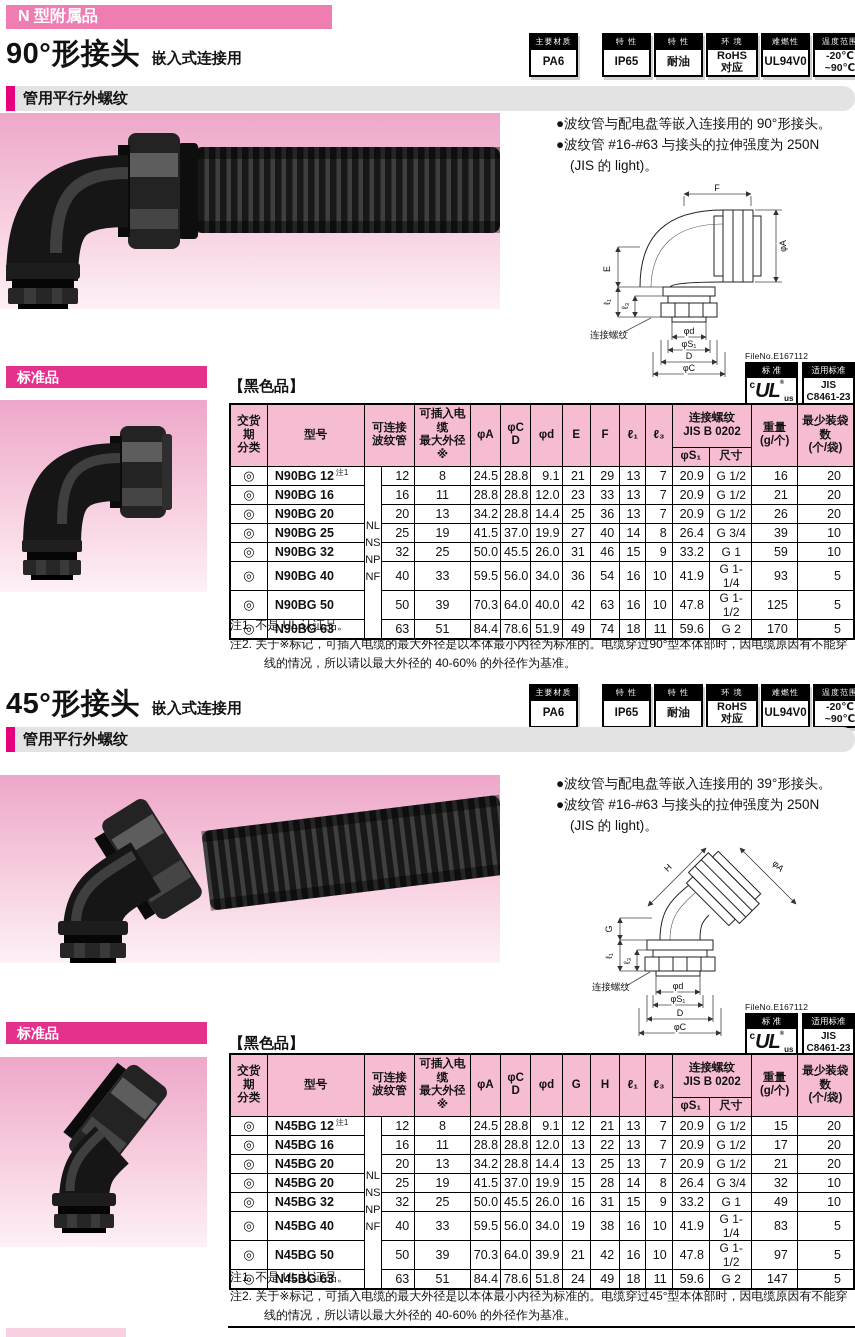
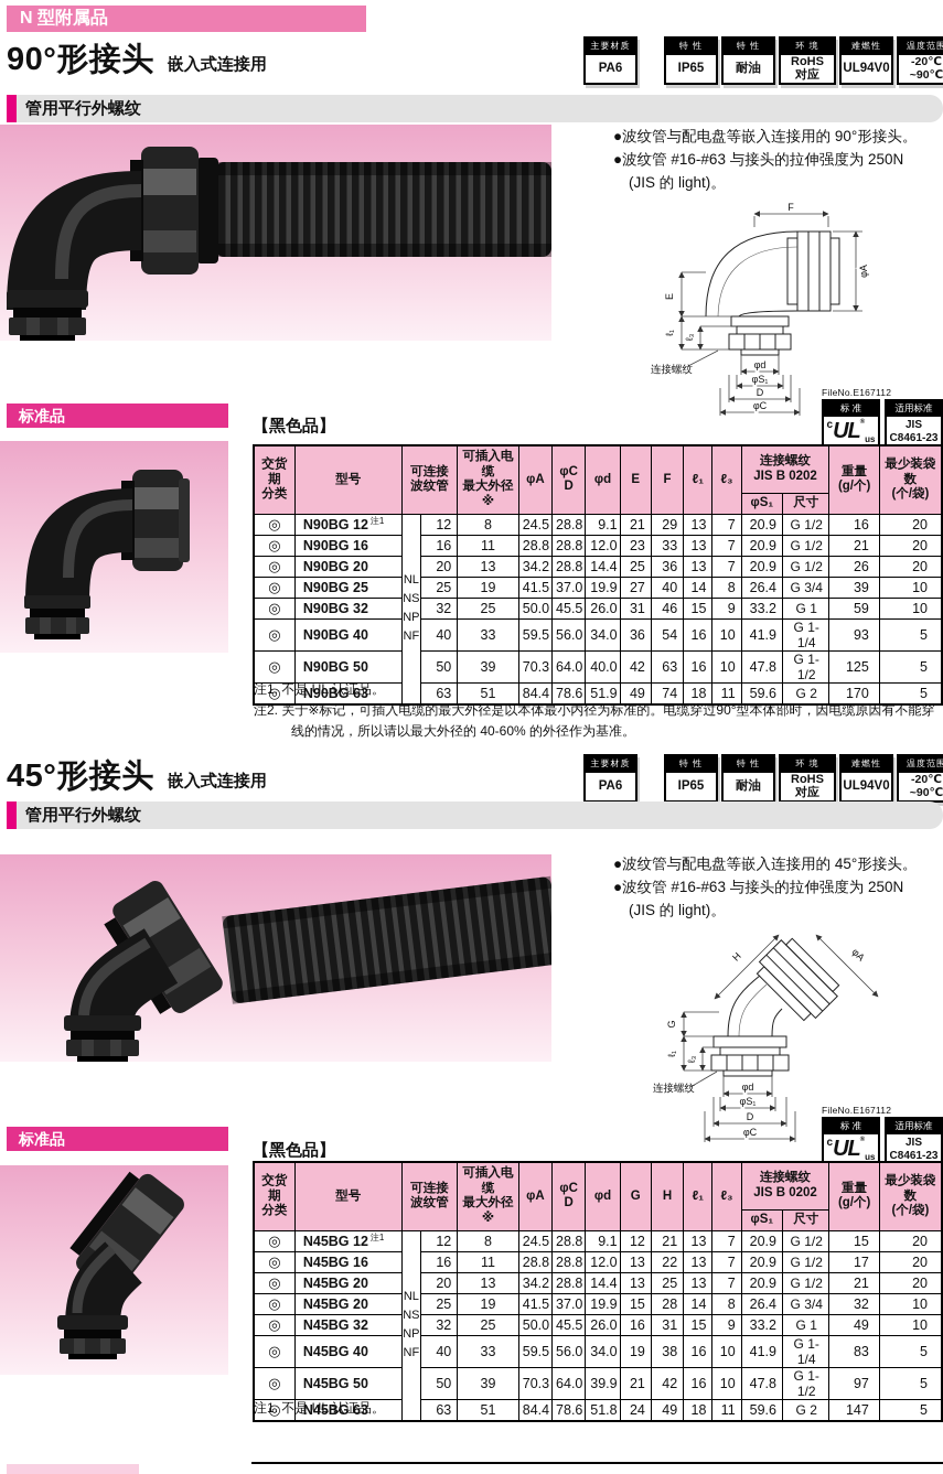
  N 型附属品
  90°形接头
  嵌入式连接用
  主要材质
  PA6
  特 性
  IP65
  特 性
  耐油
  环 境
  RoHS
  对应
  难燃性
  UL94V0
  温度范围
  -20℃
  ~90℃
  管用平行外螺纹
  ●波纹管与配电盘等嵌入连接用的 90°形接头。
  ●波纹管 #16-#63 与接头的拉伸强度为 250N
  (JIS 的 light)。
  F
  连接螺纹
  φd
  φS₁
  D
  φC
  FileNo.E167112
  标 准
  c
  UL
  us
  适用标准
  JIS
  C8461-23
  标准品
  【黑色品】
  交货期 分类	型号	可连接 波纹管	可插入电缆 最大外径 ※	φA	φC D	φd	E	F	ℓ₁	ℓ₃	连接螺纹 JIS B 0202	重量 (g/个)	最少装袋数 (个/袋)
  φS₁	尺寸
  ◎	N90BG 12 注1	NL NS NP NF	12	8	24.5	28.8	9.1	21	29	13	7	20.9	G 1/2	16	20
  ◎	N90BG 16	16	11	28.8	28.8	12.0	23	33	13	7	20.9	G 1/2	21	20
  ◎	N90BG 20	20	13	34.2	28.8	14.4	25	36	13	7	20.9	G 1/2	26	20
  ◎	N90BG 25	25	19	41.5	37.0	19.9	27	40	14	8	26.4	G 3/4	39	10
  ◎	N90BG 32	32	25	50.0	45.5	26.0	31	46	15	9	33.2	G 1	59	10
  ◎	N90BG 40	40	33	59.5	56.0	34.0	36	54	16	10	41.9	G 1-1/4	93	5
  ◎	N90BG 50	50	39	70.3	64.0	40.0	42	63	16	10	47.8	G 1-1/2	125	5
  ◎	N90BG 63	63	51	84.4	78.6	51.9	49	74	18	11	59.6	G 2	170	5
  注1. 不是 UL 认证品。
  注2. 关于※标记，可插入电缆的最大外径是以本体最小内径为标准的。电缆穿过90°型本体部时，因电缆原因有不能穿线的情况，所以请以最大外径的 40-60% 的外径作为基准。
  45°形接头
  嵌入式连接用
  主要材质
  PA6
  特 性
  IP65
  特 性
  耐油
  环 境
  RoHS
  对应
  难燃性
  UL94V0
  温度范围
  -20℃
  ~90℃
  管用平行外螺纹
- ●波纹管与配电盘等嵌入连接用的 39°形接头。
+ ●波纹管与配电盘等嵌入连接用的 45°形接头。
  ●波纹管 #16-#63 与接头的拉伸强度为 250N
  (JIS 的 light)。
  连接螺纹
  φd
  φS₁
  D
  φC
  FileNo.E167112
  标 准
  c
  UL
  us
  适用标准
  JIS
  C8461-23
  标准品
  【黑色品】
  交货期 分类	型号	可连接 波纹管	可插入电缆 最大外径 ※	φA	φC D	φd	G	H	ℓ₁	ℓ₃	连接螺纹 JIS B 0202	重量 (g/个)	最少装袋数 (个/袋)
  φS₁	尺寸
  ◎	N45BG 12 注1	NL NS NP NF	12	8	24.5	28.8	9.1	12	21	13	7	20.9	G 1/2	15	20
  ◎	N45BG 16	16	11	28.8	28.8	12.0	13	22	13	7	20.9	G 1/2	17	20
  ◎	N45BG 20	20	13	34.2	28.8	14.4	13	25	13	7	20.9	G 1/2	21	20
  ◎	N45BG 20	25	19	41.5	37.0	19.9	15	28	14	8	26.4	G 3/4	32	10
  ◎	N45BG 32	32	25	50.0	45.5	26.0	16	31	15	9	33.2	G 1	49	10
  ◎	N45BG 40	40	33	59.5	56.0	34.0	19	38	16	10	41.9	G 1-1/4	83	5
  ◎	N45BG 50	50	39	70.3	64.0	39.9	21	42	16	10	47.8	G 1-1/2	97	5
  ◎	N45BG 63	63	51	84.4	78.6	51.8	24	49	18	11	59.6	G 2	147	5
  注1. 不是 UL 认证品。
- 注2. 关于※标记，可插入电缆的最大外径是以本体最小内径为标准的。电缆穿过45°型本体部时，因电缆原因有不能穿线的情况，所以请以最大外径的 40-60% 的外径作为基准。
